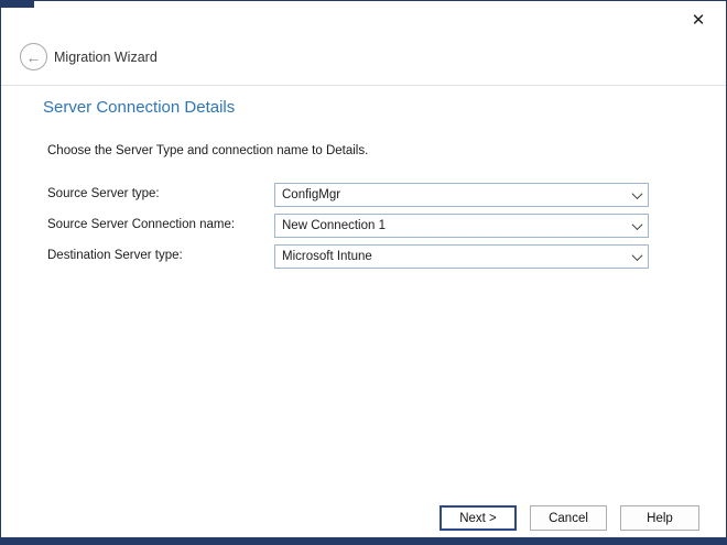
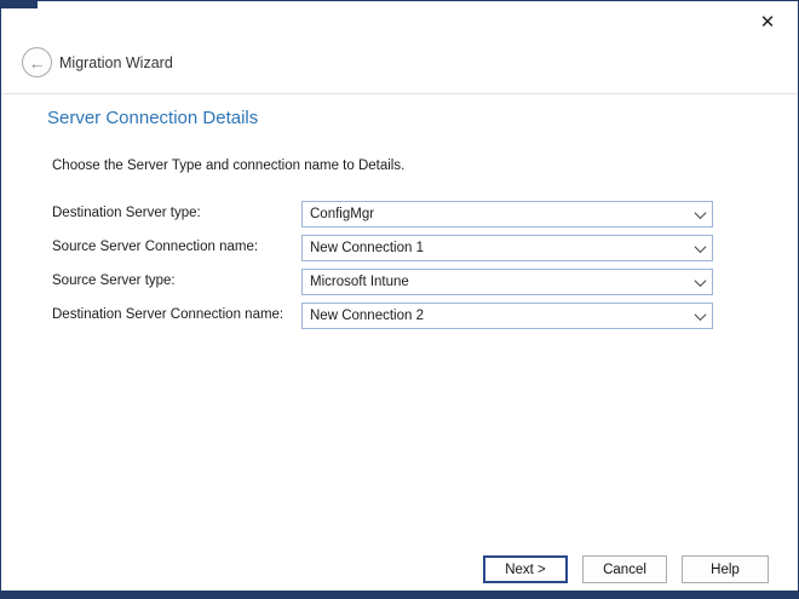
  ✕
  ←
  Migration Wizard
  Server Connection Details
  Choose the Server Type and connection name to Details.
- Source Server type:
+ Destination Server type:
  ConfigMgr
  Source Server Connection name:
  New Connection 1
- Destination Server type:
+ Source Server type:
  Microsoft Intune
+ Destination Server Connection name:
+ New Connection 2
  Next >
  Cancel
  Help
